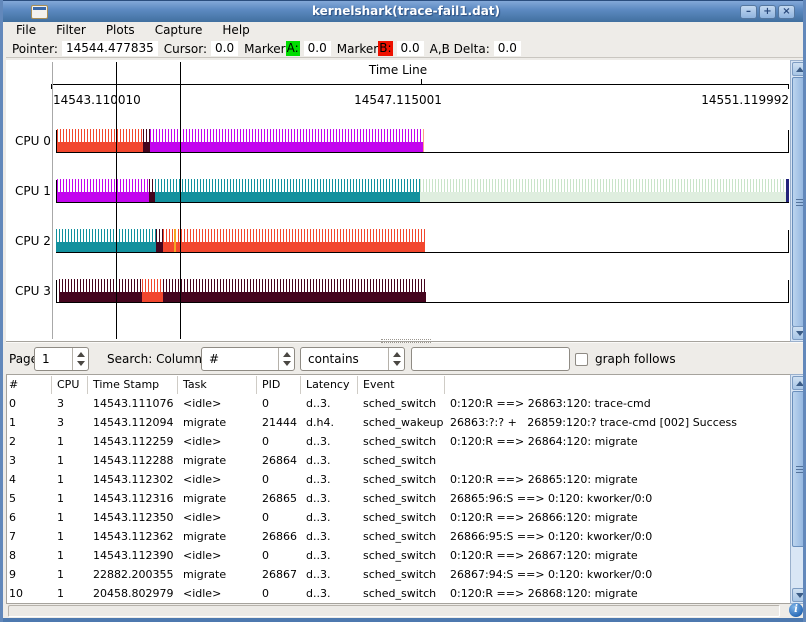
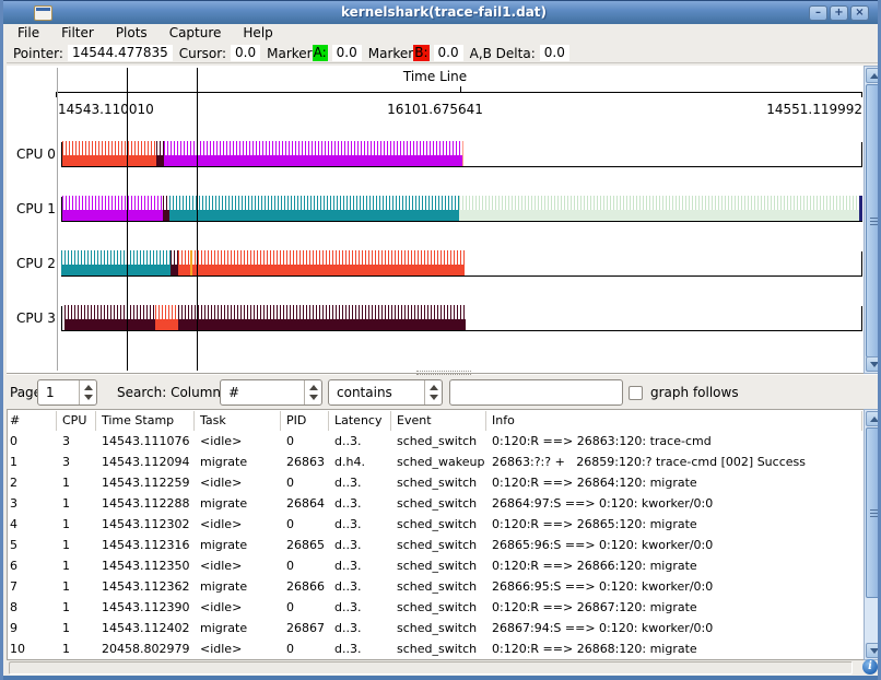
  kernelshark(trace-fail1.dat)
  –
  +
  ×
  File Filter Plots Capture Help
  Pointer:
  14544.477835
  Cursor:
  0.0
  Marker
  A:
  0.0
  Marker
  B:
  0.0
  A,B Delta:
  0.0
  Time Line
  14543.110010
- 14547.115001
+ 16101.675641
  14551.119992
  CPU 0
  CPU 1
  CPU 2
  CPU 3
  Pag
  1
  Search: Column
  #
  contains
  graph follows
  #
  CPU
  Time Stamp
  Task
  PID
  Latency
  Event
+ Info
  0
  3
  14543.111076
  <idle>
  0
  d..3.
  sched_switch
  0:120:R ==> 26863:120: trace-cmd
  1
  3
  14543.112094
  migrate
- 21444
+ 26863
  d.h4.
  sched_wakeup
  26863:?:? + 26859:120:? trace-cmd [002] Success
  2
  1
  14543.112259
  <idle>
  0
  d..3.
  sched_switch
  0:120:R ==> 26864:120: migrate
  3
  1
  14543.112288
  migrate
  26864
  d..3.
  sched_switch
+ 26864:97:S ==> 0:120: kworker/0:0
  4
  1
  14543.112302
  <idle>
  0
  d..3.
  sched_switch
  0:120:R ==> 26865:120: migrate
  5
  1
  14543.112316
  migrate
  26865
  d..3.
  sched_switch
  26865:96:S ==> 0:120: kworker/0:0
  6
  1
  14543.112350
  <idle>
  0
  d..3.
  sched_switch
  0:120:R ==> 26866:120: migrate
  7
  1
  14543.112362
  migrate
  26866
  d..3.
  sched_switch
  26866:95:S ==> 0:120: kworker/0:0
  8
  1
  14543.112390
  <idle>
  0
  d..3.
  sched_switch
  0:120:R ==> 26867:120: migrate
  9
  1
- 22882.200355
+ 14543.112402
  migrate
  26867
  d..3.
  sched_switch
  26867:94:S ==> 0:120: kworker/0:0
  10
  1
  20458.802979
  <idle>
  0
  d..3.
  sched_switch
  0:120:R ==> 26868:120: migrate
  i
